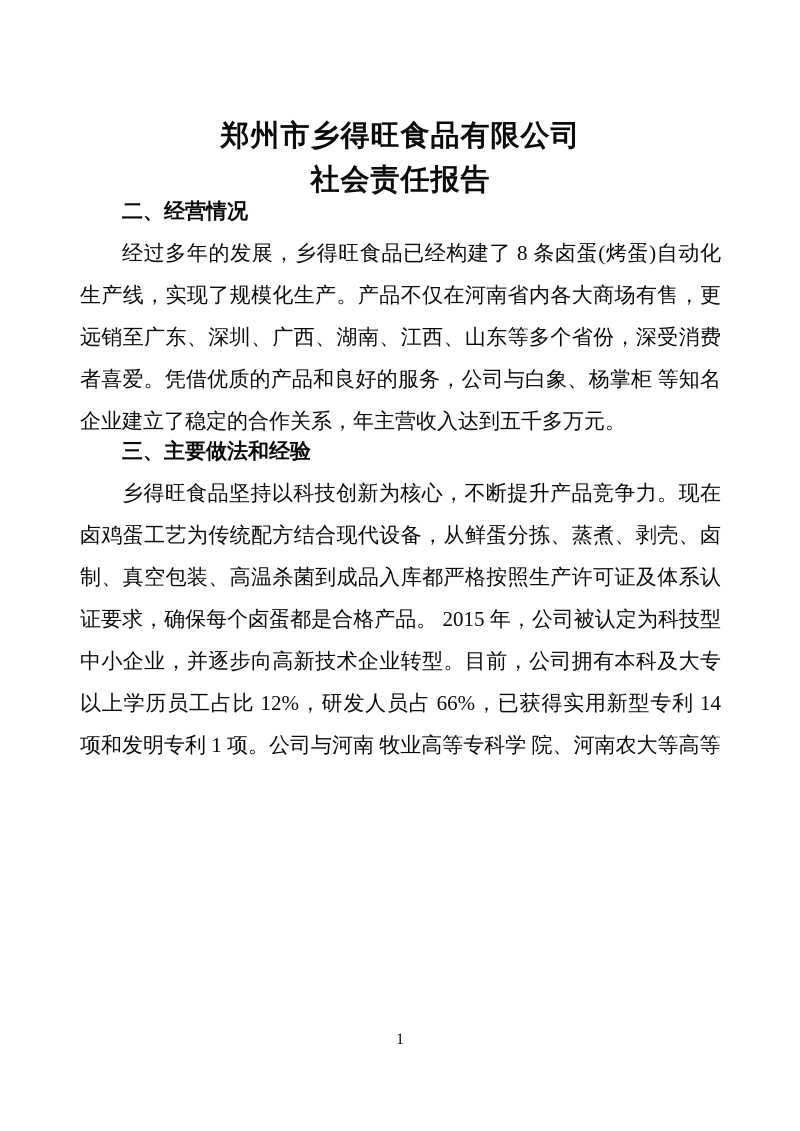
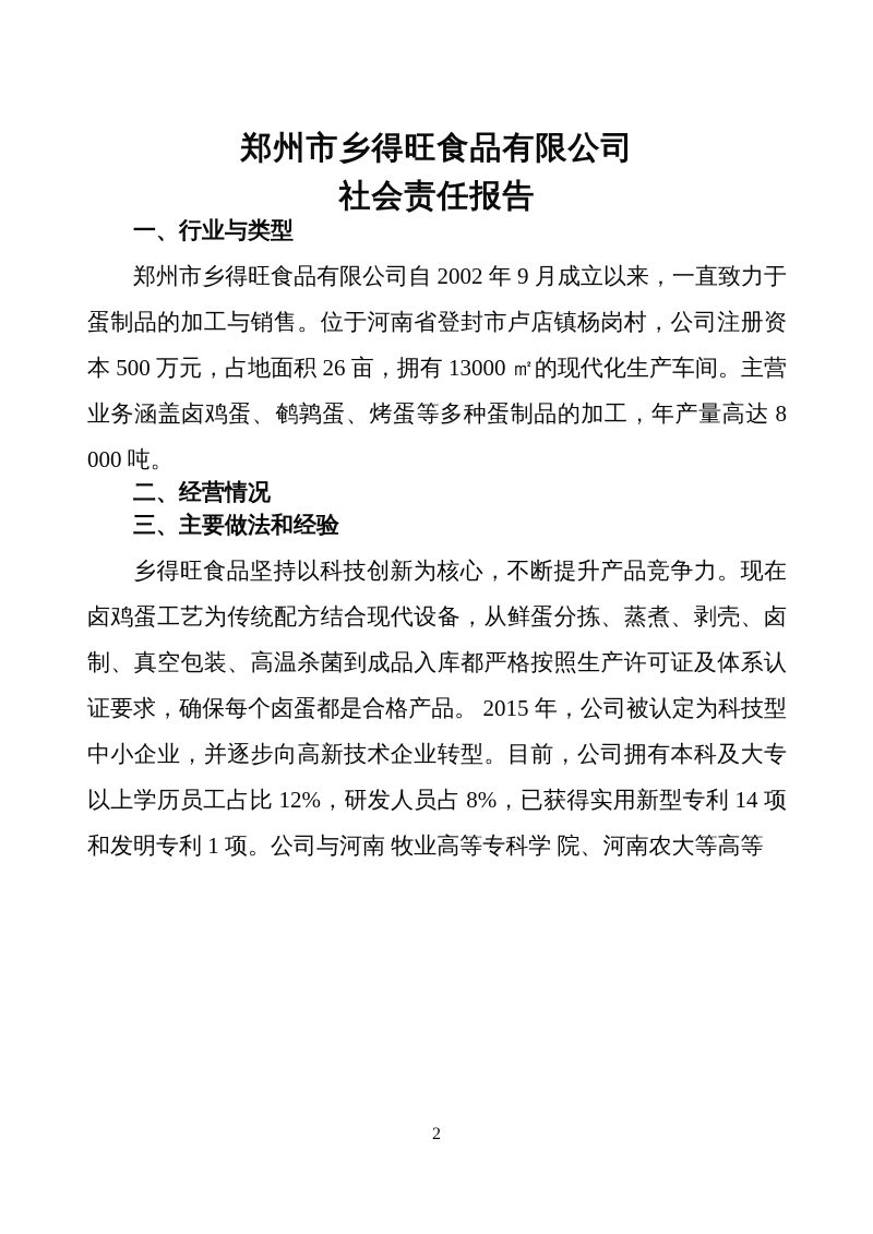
  郑州市乡得旺食品有限公司
  社会责任报告
+ 一、行业与类型
+ 郑州市乡得旺食品有限公司自 2002 年 9 月成立以来，一直致力于蛋制品的加工与销售。位于河南省登封市卢店镇杨岗村，公司注册资本 500 万元，占地面积 26 亩，拥有 13000 ㎡的现代化生产车间。主营业务涵盖卤鸡蛋、鹌鹑蛋、烤蛋等多种蛋制品的加工，年产量高达 8 000 吨。
  二、经营情况
- 经过多年的发展，乡得旺食品已经构建了 8 条卤蛋(烤蛋)自动化生产线，实现了规模化生产。产品不仅在河南省内各大商场有售，更远销至广东、深圳、广西、湖南、江西、山东等多个省份，深受消费者喜爱。凭借优质的产品和良好的服务，公司与白象、杨掌柜 等知名企业建立了稳定的合作关系，年主营收入达到五千多万元。
  三、主要做法和经验
- 乡得旺食品坚持以科技创新为核心，不断提升产品竞争力。现在卤鸡蛋工艺为传统配方结合现代设备，从鲜蛋分拣、蒸煮、剥壳、卤制、真空包装、高温杀菌到成品入库都严格按照生产许可证及体系认证要求，确保每个卤蛋都是合格产品。 2015 年，公司被认定为科技型中小企业，并逐步向高新技术企业转型。目前，公司拥有本科及大专以上学历员工占比 12%，研发人员占 66%，已获得实用新型专利 14 项和发明专利 1 项。公司与河南 牧业高等专科学 院、河南农大等高等
+ 乡得旺食品坚持以科技创新为核心，不断提升产品竞争力。现在卤鸡蛋工艺为传统配方结合现代设备，从鲜蛋分拣、蒸煮、剥壳、卤制、真空包装、高温杀菌到成品入库都严格按照生产许可证及体系认证要求，确保每个卤蛋都是合格产品。 2015 年，公司被认定为科技型中小企业，并逐步向高新技术企业转型。目前，公司拥有本科及大专以上学历员工占比 12%，研发人员占 8%，已获得实用新型专利 14 项和发明专利 1 项。公司与河南 牧业高等专科学 院、河南农大等高等
- 1
+ 2
